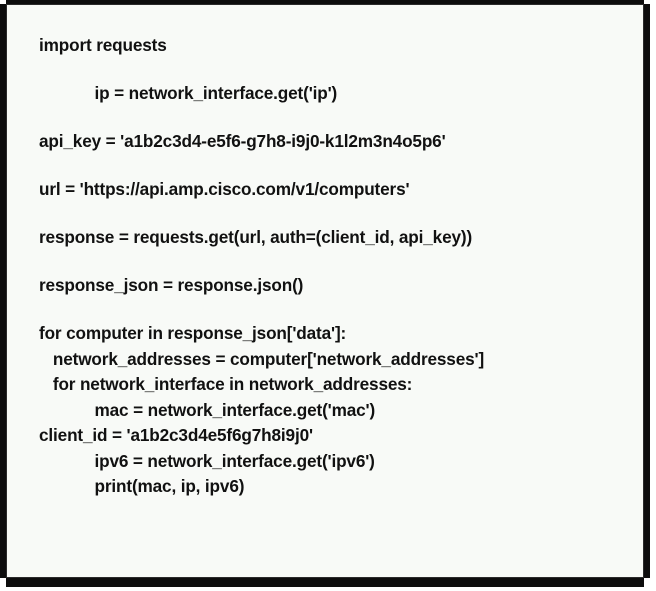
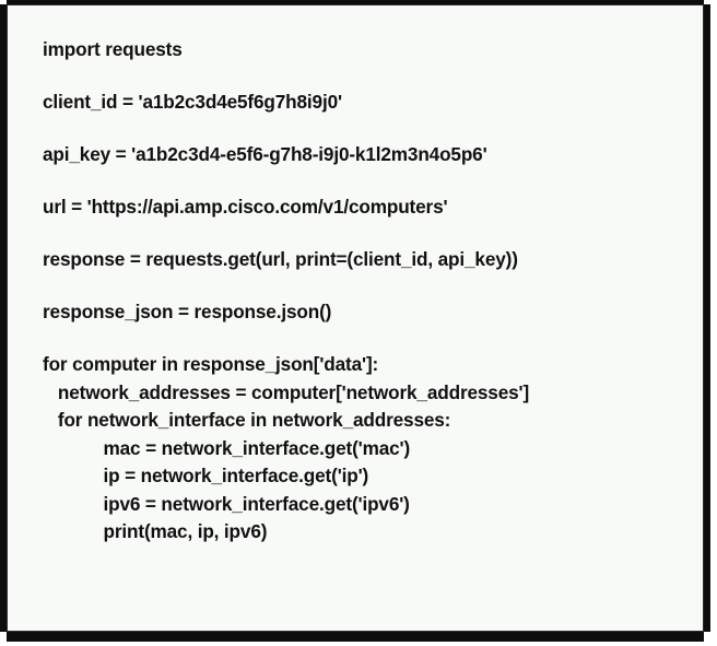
  import requests
- ip = network_interface.get('ip')
+ client_id = 'a1b2c3d4e5f6g7h8i9j0'
  api_key = 'a1b2c3d4-e5f6-g7h8-i9j0-k1l2m3n4o5p6'
  url = 'https://api.amp.cisco.com/v1/computers'
- response = requests.get(url, auth=(client_id, api_key))
+ response = requests.get(url, print=(client_id, api_key))
  response_json = response.json()
  for computer in response_json['data']:
  network_addresses = computer['network_addresses']
  for network_interface in network_addresses:
  mac = network_interface.get('mac')
- client_id = 'a1b2c3d4e5f6g7h8i9j0'
+ ip = network_interface.get('ip')
  ipv6 = network_interface.get('ipv6')
  print(mac, ip, ipv6)
